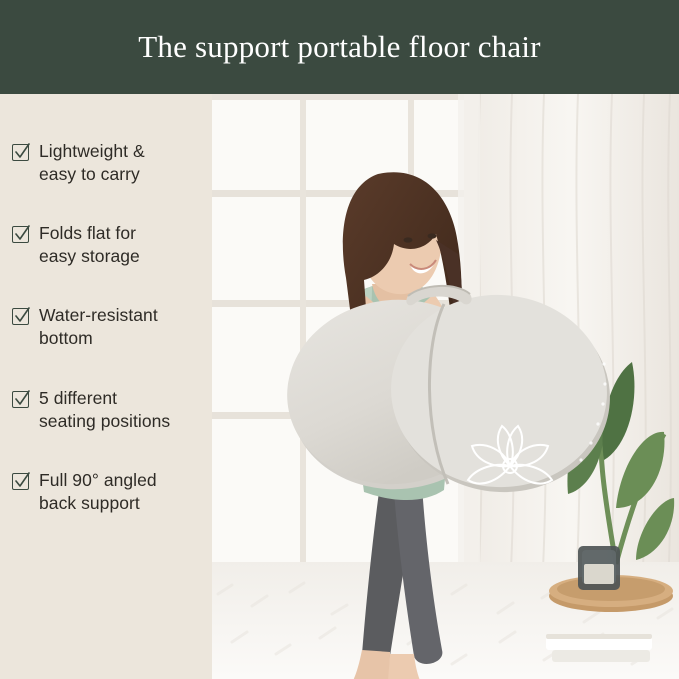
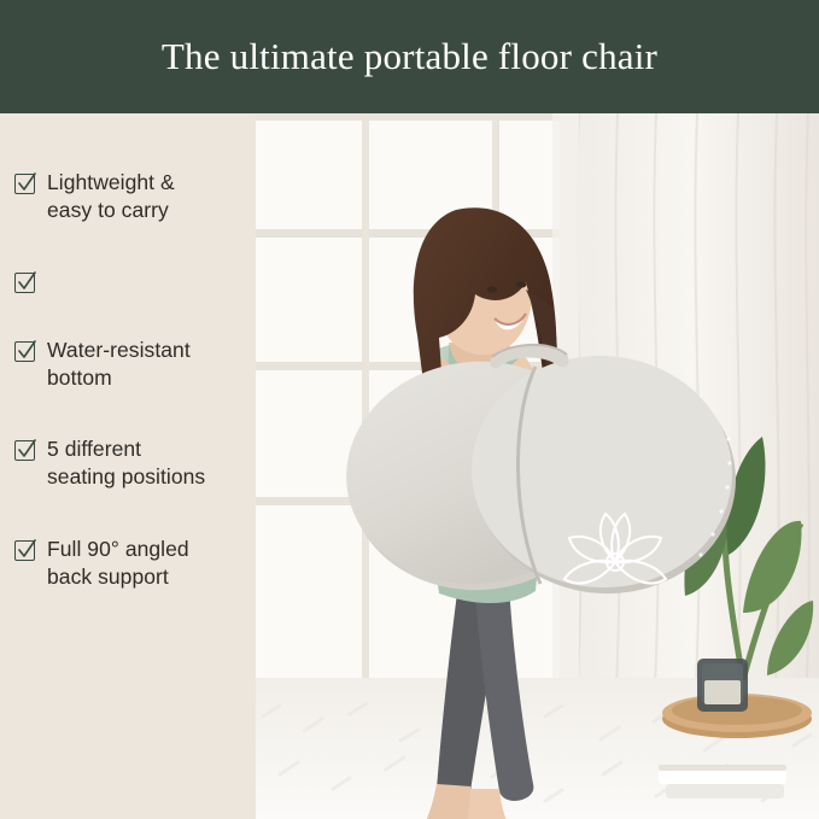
- The support portable floor chair
+ The ultimate portable floor chair
  Lightweight &
  easy to carry
- Folds flat for
- easy storage
  Water-resistant
  bottom
  5 different
  seating positions
  Full 90° angled
  back support
